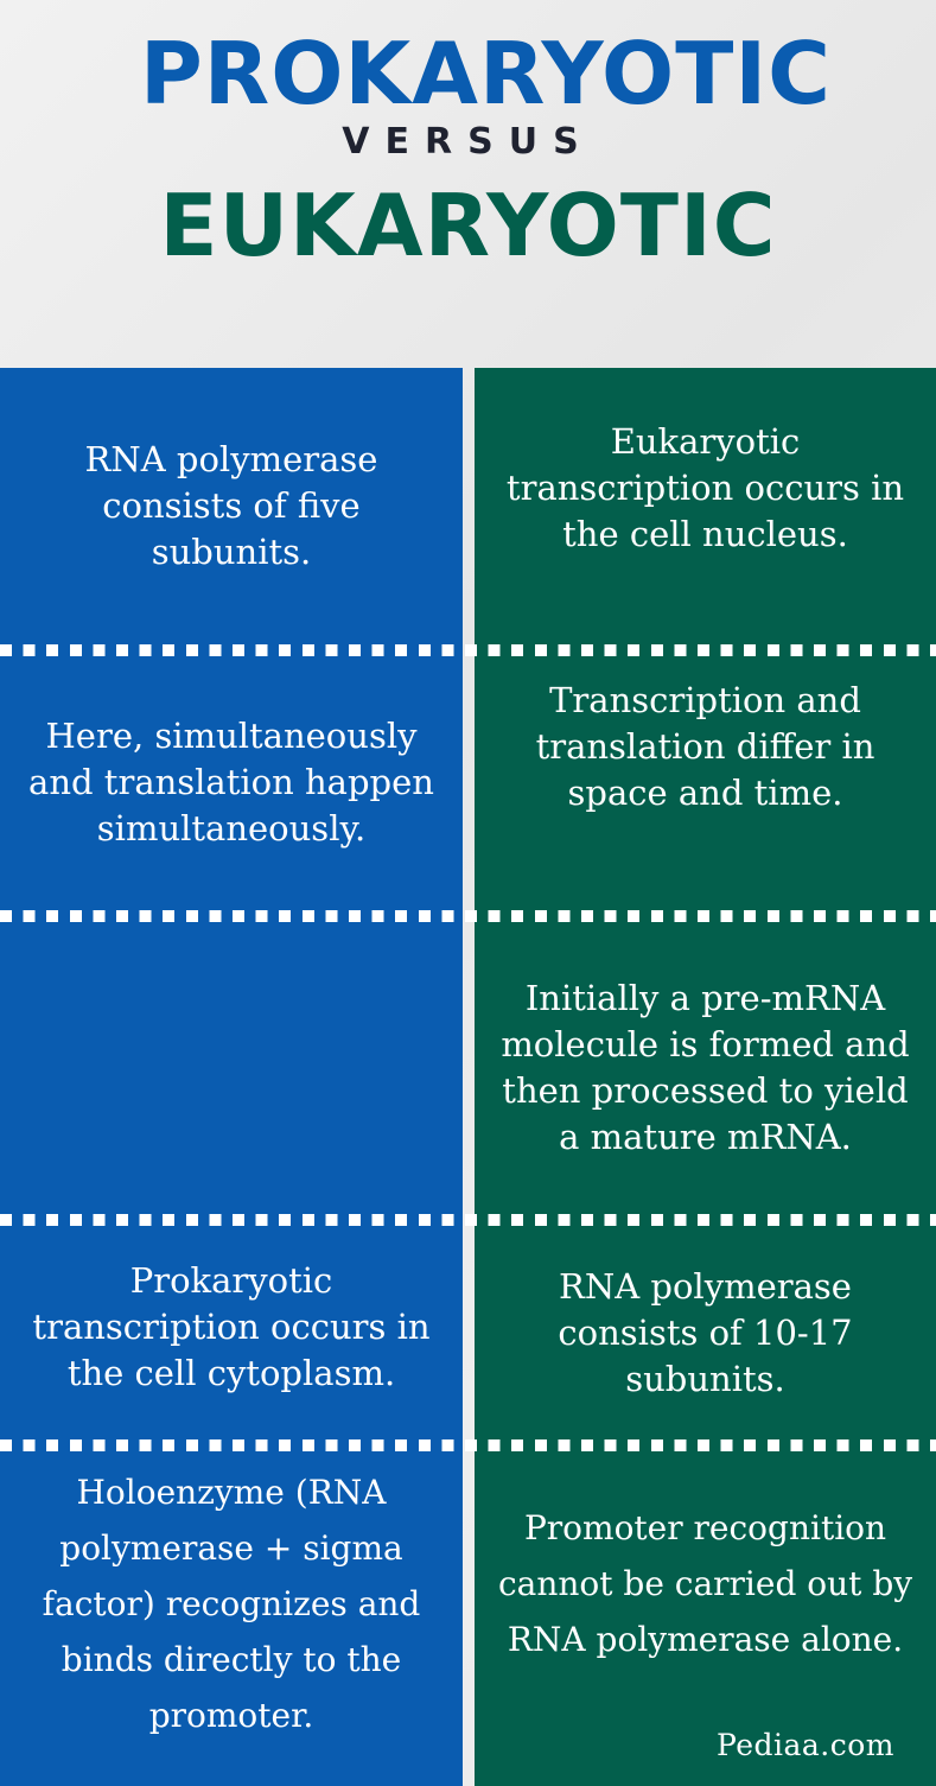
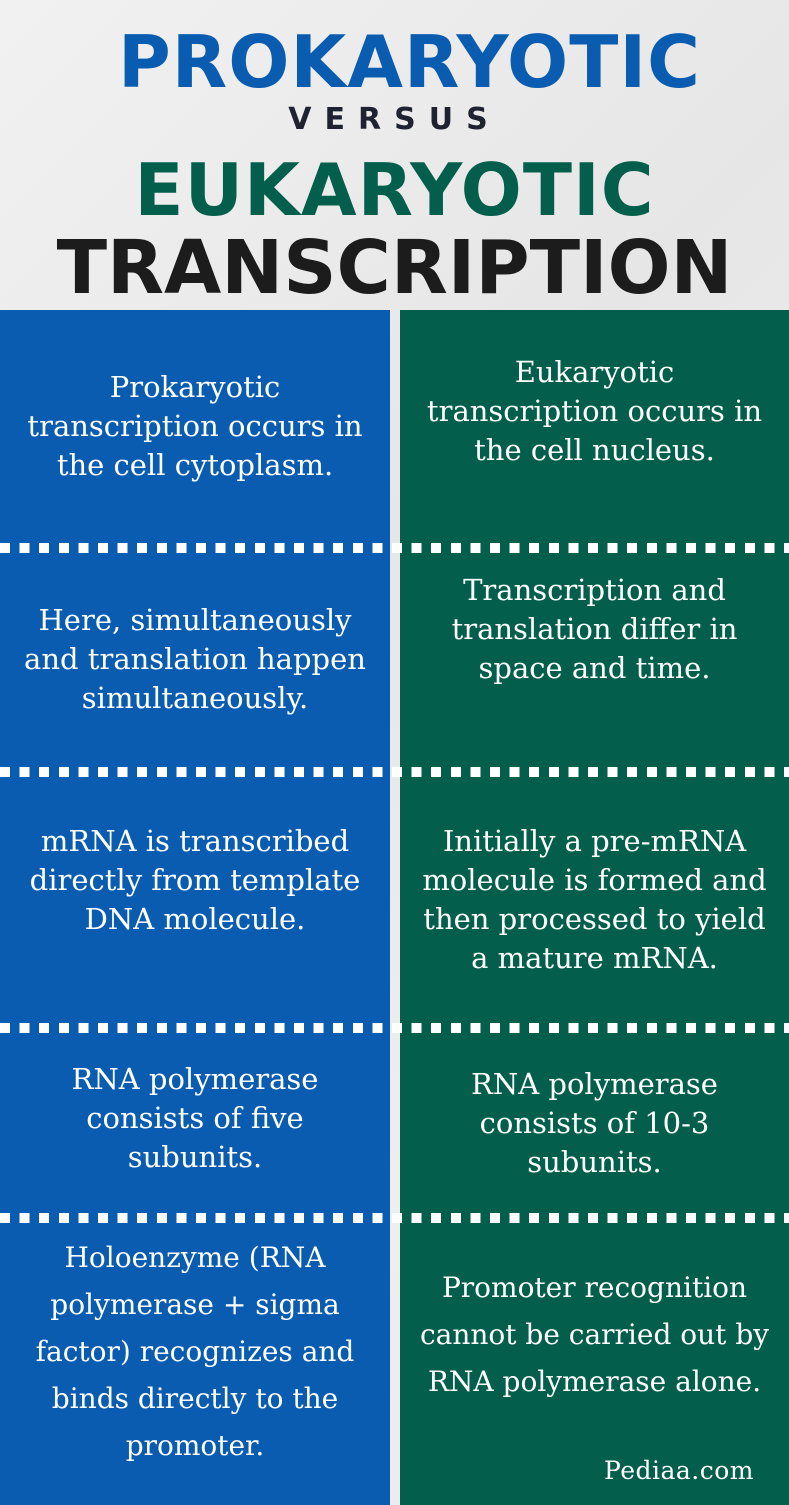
  PROKARYOTIC
  VERSUS
  EUKARYOTIC
+ TRANSCRIPTION
- RNA polymerase consists of five subunits.
+ Prokaryotic transcription occurs in the cell cytoplasm.
  Here, simultaneously and translation happen simultaneously.
+ mRNA is transcribed directly from template DNA molecule.
- Prokaryotic transcription occurs in the cell cytoplasm.
+ RNA polymerase consists of five subunits.
  Holoenzyme (RNA polymerase + sigma factor) recognizes and binds directly to the promoter.
  Eukaryotic transcription occurs in the cell nucleus.
  Transcription and translation differ in space and time.
  Initially a pre-mRNA molecule is formed and then processed to yield a mature mRNA.
- RNA polymerase consists of 10-17 subunits.
+ RNA polymerase consists of 10-3 subunits.
  Promoter recognition cannot be carried out by RNA polymerase alone.
  Pediaa.com
